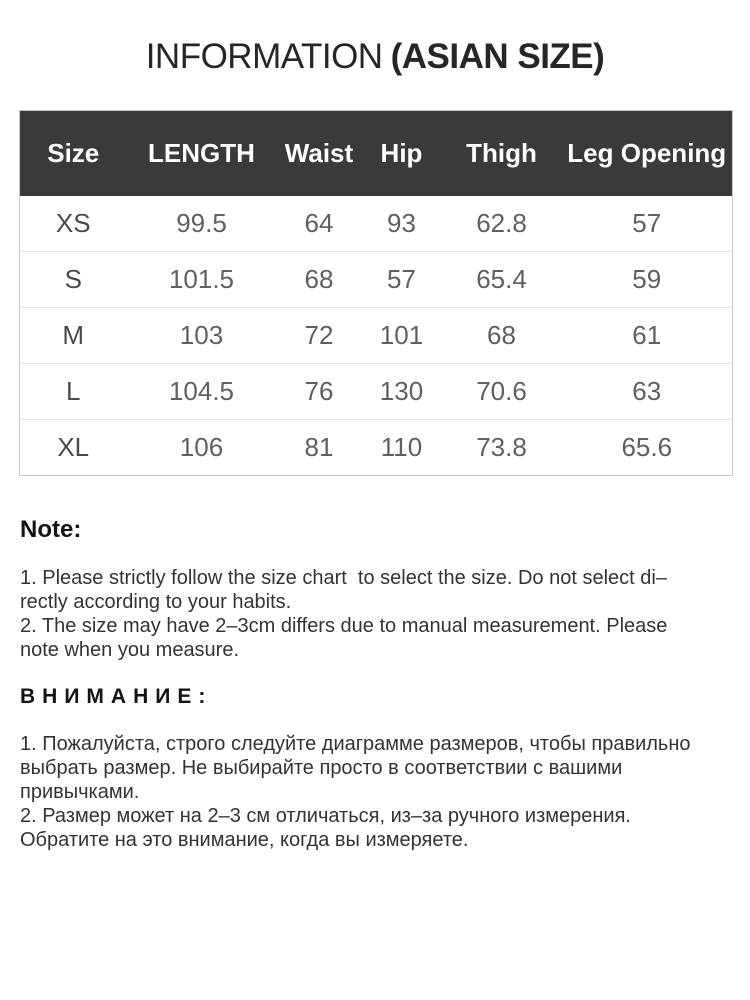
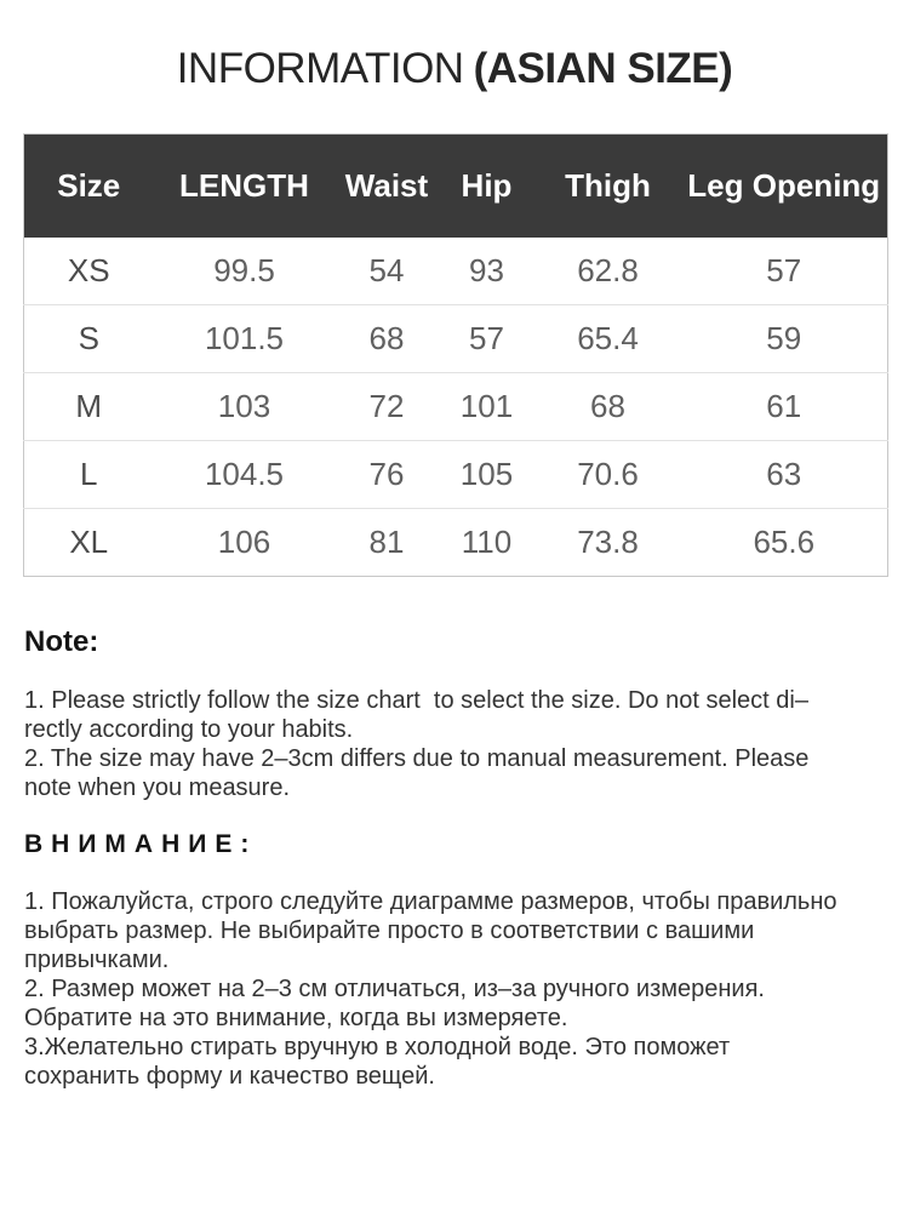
  INFORMATION (ASIAN SIZE)
  Size	LENGTH	Waist	Hip	Thigh	Leg Opening
- XS	99.5	64	93	62.8	57
+ XS	99.5	54	93	62.8	57
  S	101.5	68	57	65.4	59
  M	103	72	101	68	61
- L	104.5	76	130	70.6	63
+ L	104.5	76	105	70.6	63
  XL	106	81	110	73.8	65.6
  Note:
  1. Please strictly follow the size chart to select the size. Do not select di–
  rectly according to your habits.
  2. The size may have 2–3cm differs due to manual measurement. Please
  note when you measure.
  ВНИМАНИЕ:
  1. Пожалуйста, строго следуйте диаграмме размеров, чтобы правильно
  выбрать размер. Не выбирайте просто в соответствии с вашими
  привычками.
  2. Размер может на 2–3 см отличаться, из–за ручного измерения.
  Обратите на это внимание, когда вы измеряете.
+ 3.Желательно стирать вручную в холодной воде. Это поможет
+ сохранить форму и качество вещей.
